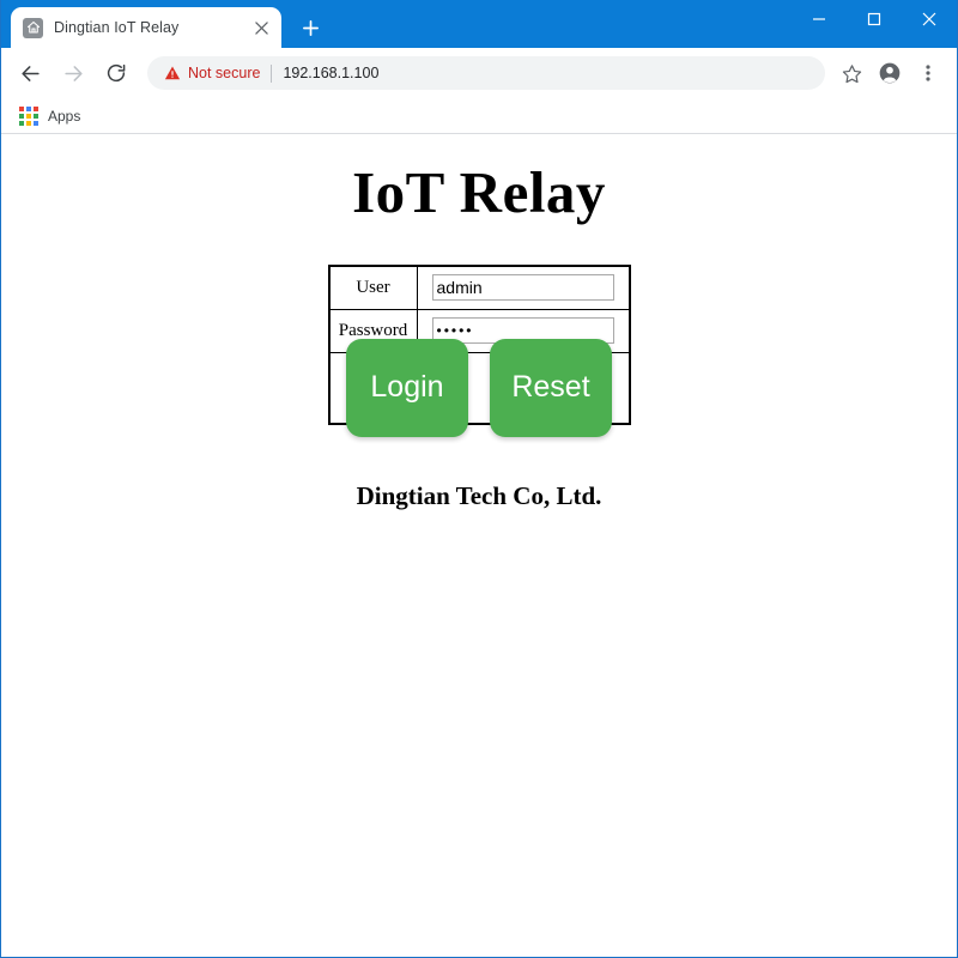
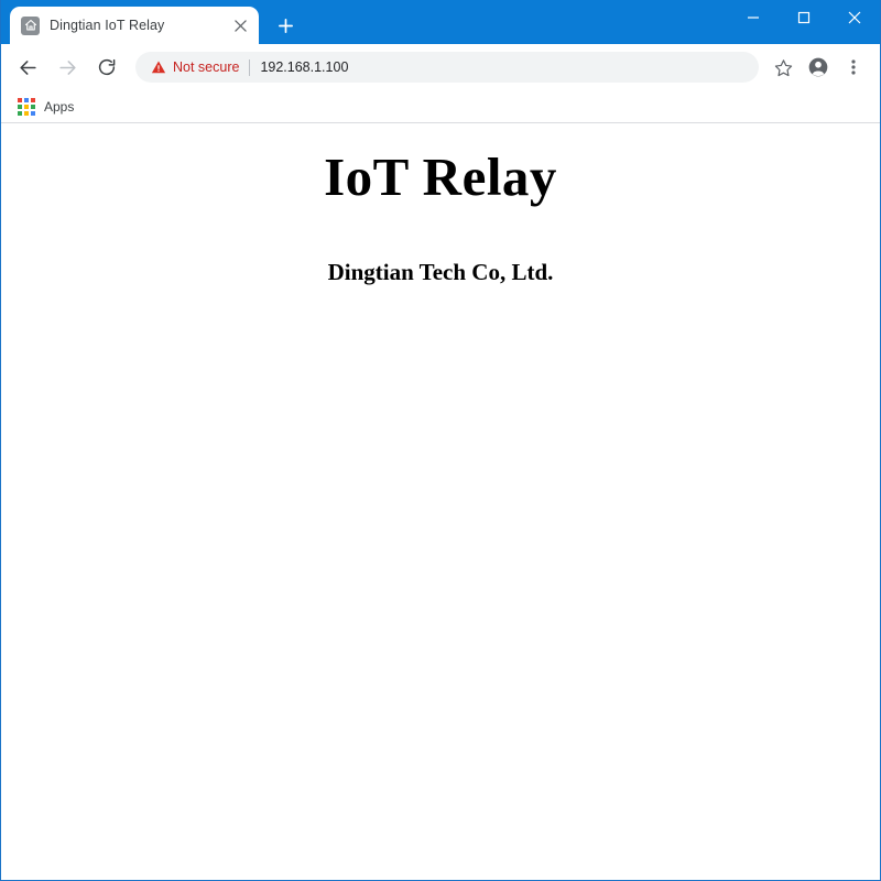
  Dingtian IoT Relay
  Not secure
  192.168.1.100
  Apps
  IoT Relay
- User	admin
- Password	•••••
- Login Reset
  Dingtian Tech Co, Ltd.
